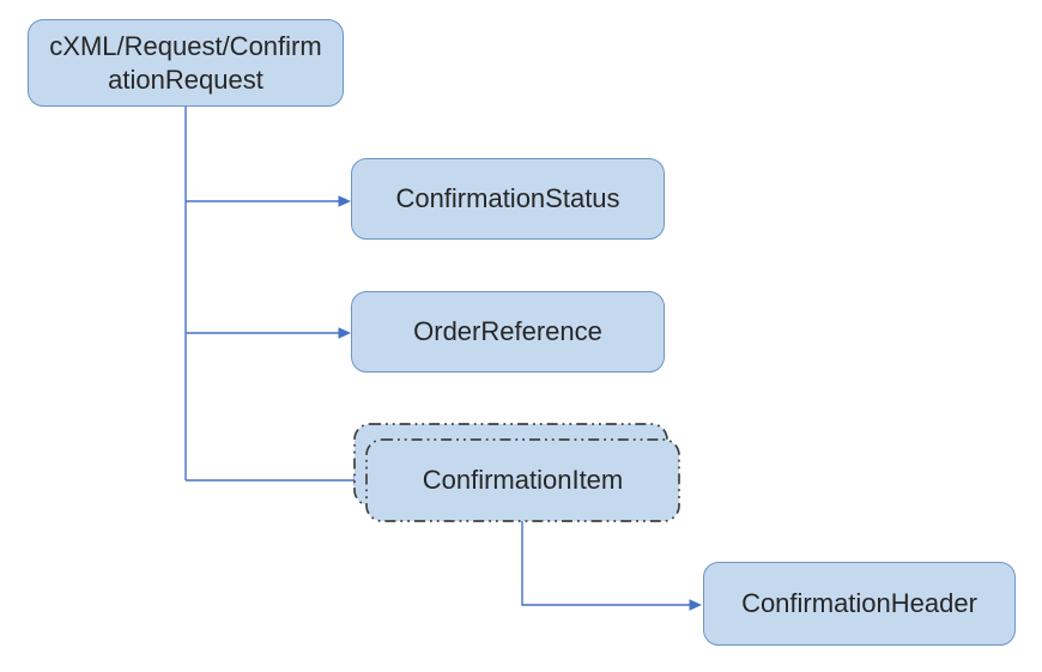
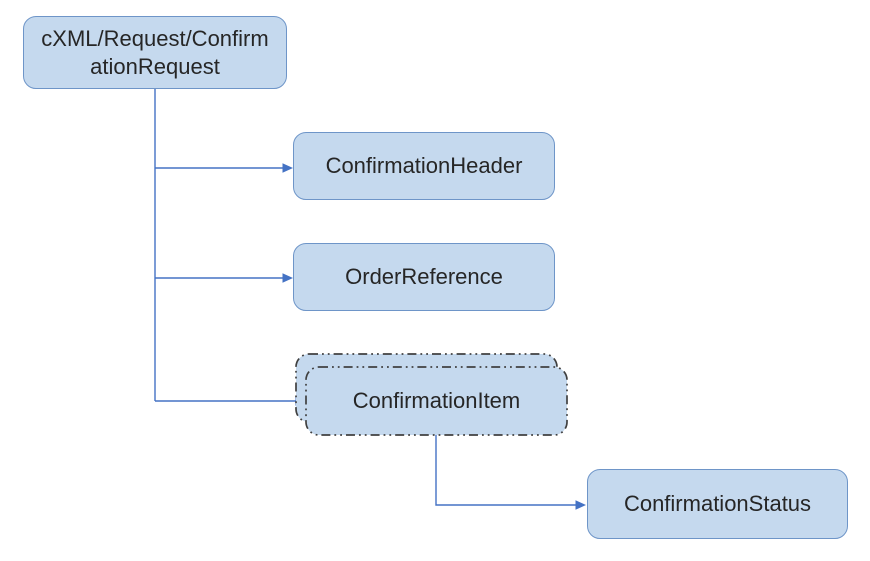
  cXML/Request/Confirm
  ationRequest
- ConfirmationStatus
+ ConfirmationHeader
  OrderReference
  ConfirmationItem
- ConfirmationHeader
+ ConfirmationStatus
